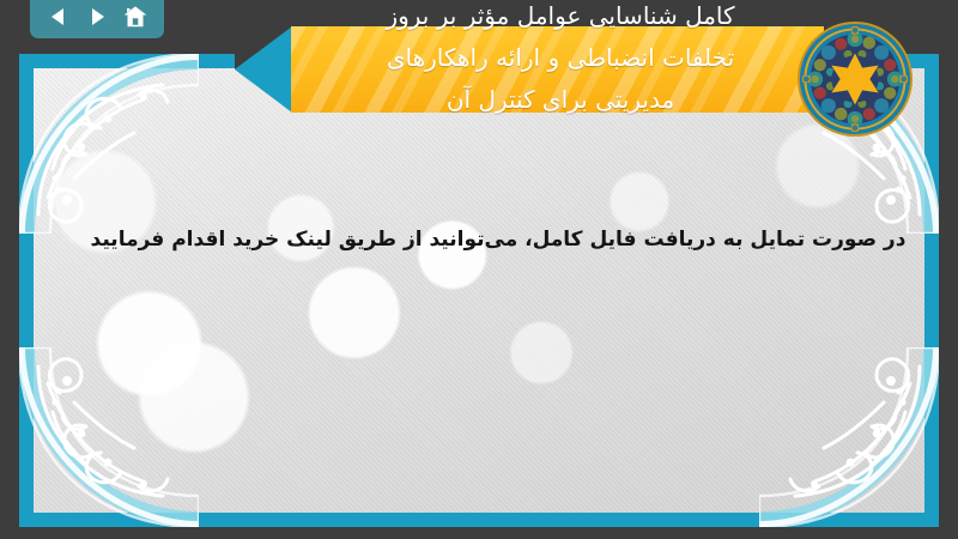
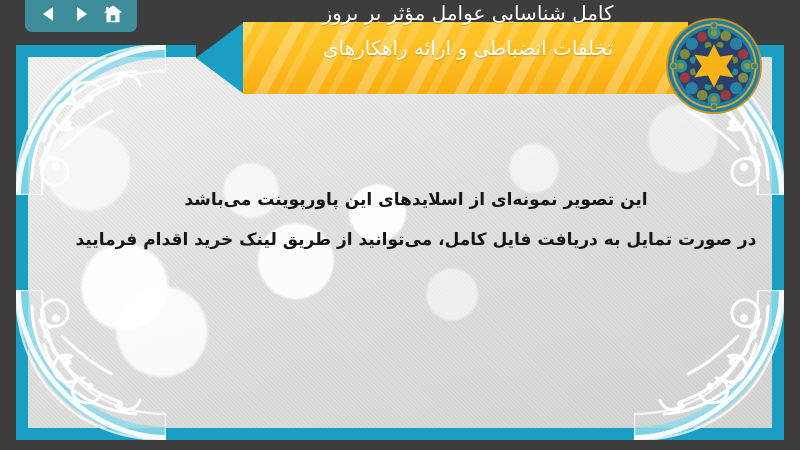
+ این تصویر نمونه‌ای از اسلایدهای این پاورپوینت می‌باشد
  در صورت تمایل به دریافت فایل کامل، می‌توانید از طریق لینک خرید اقدام فرمایید
  کامل شناسایی عوامل مؤثر بر بروز
  تخلفات انضباطی و ارائه راهکارهای
- مدیریتی برای کنترل آن
